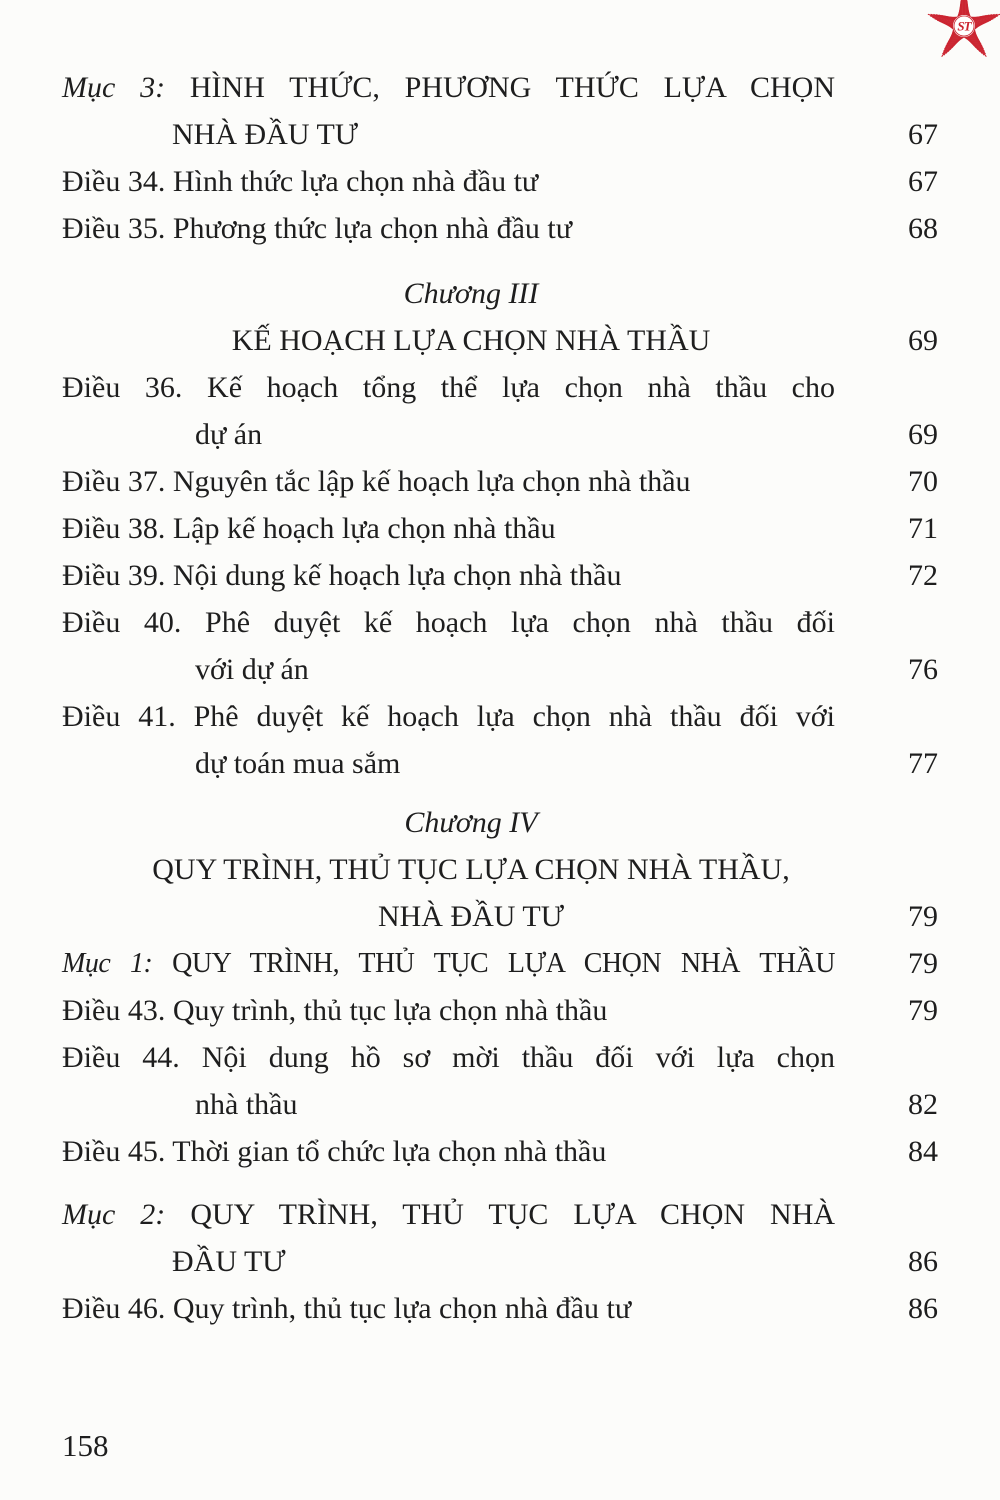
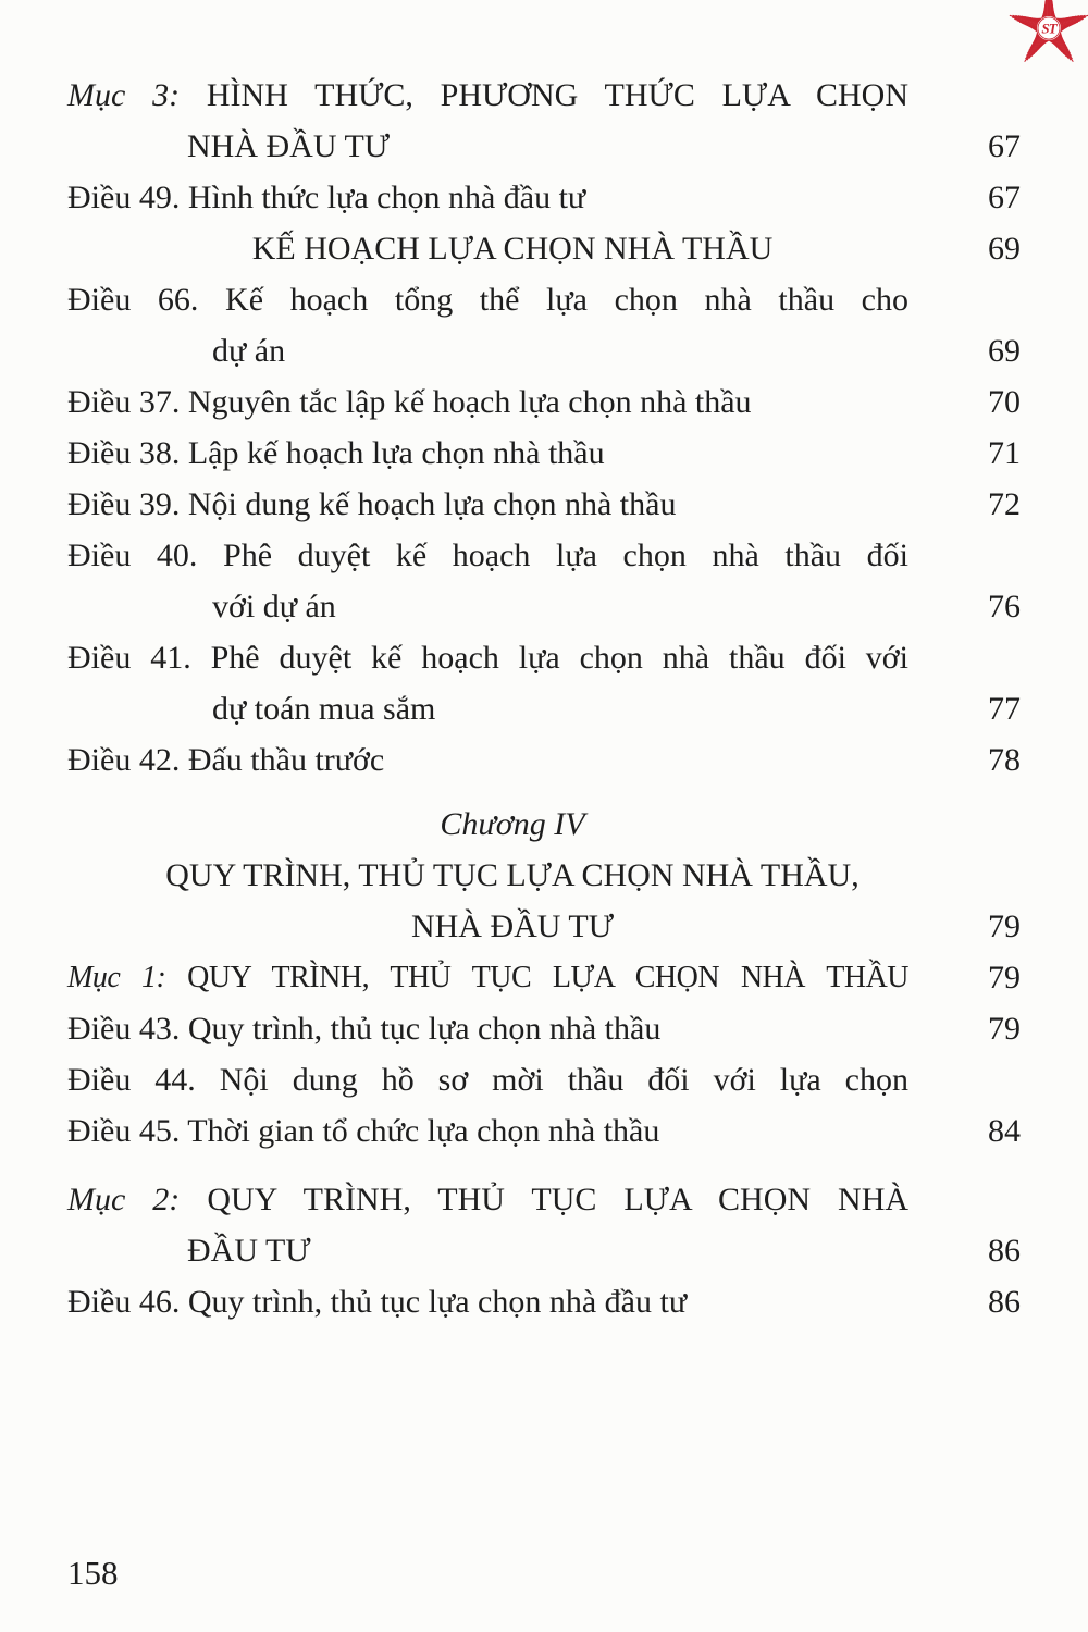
  ST
  Mục 3: HÌNH THỨC, PHƯƠNG THỨC LỰA CHỌN
  NHÀ ĐẦU TƯ
  67
- Điều 34. Hình thức lựa chọn nhà đầu tư
+ Điều 49. Hình thức lựa chọn nhà đầu tư
  67
- Điều 35. Phương thức lựa chọn nhà đầu tư
- 68
- Chương III
  KẾ HOẠCH LỰA CHỌN NHÀ THẦU
  69
- Điều 36. Kế hoạch tổng thể lựa chọn nhà thầu cho
+ Điều 66. Kế hoạch tổng thể lựa chọn nhà thầu cho
  dự án
  69
  Điều 37. Nguyên tắc lập kế hoạch lựa chọn nhà thầu
  70
  Điều 38. Lập kế hoạch lựa chọn nhà thầu
  71
  Điều 39. Nội dung kế hoạch lựa chọn nhà thầu
  72
  Điều 40. Phê duyệt kế hoạch lựa chọn nhà thầu đối
  với dự án
  76
  Điều 41. Phê duyệt kế hoạch lựa chọn nhà thầu đối với
  dự toán mua sắm
  77
+ Điều 42. Đấu thầu trước
+ 78
  Chương IV
  QUY TRÌNH, THỦ TỤC LỰA CHỌN NHÀ THẦU,
  NHÀ ĐẦU TƯ
  79
  Mục 1: QUY TRÌNH, THỦ TỤC LỰA CHỌN NHÀ THẦU
  79
  Điều 43. Quy trình, thủ tục lựa chọn nhà thầu
  79
  Điều 44. Nội dung hồ sơ mời thầu đối với lựa chọn
- nhà thầu
- 82
  Điều 45. Thời gian tổ chức lựa chọn nhà thầu
  84
  Mục 2: QUY TRÌNH, THỦ TỤC LỰA CHỌN NHÀ
  ĐẦU TƯ
  86
  Điều 46. Quy trình, thủ tục lựa chọn nhà đầu tư
  86
  158
